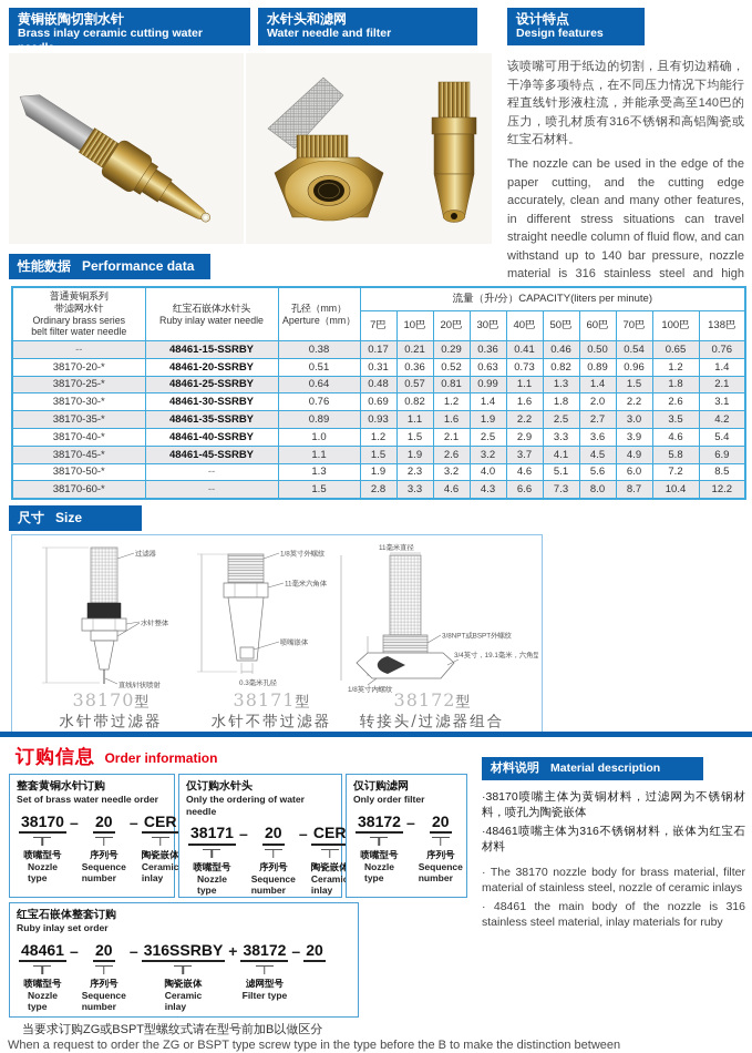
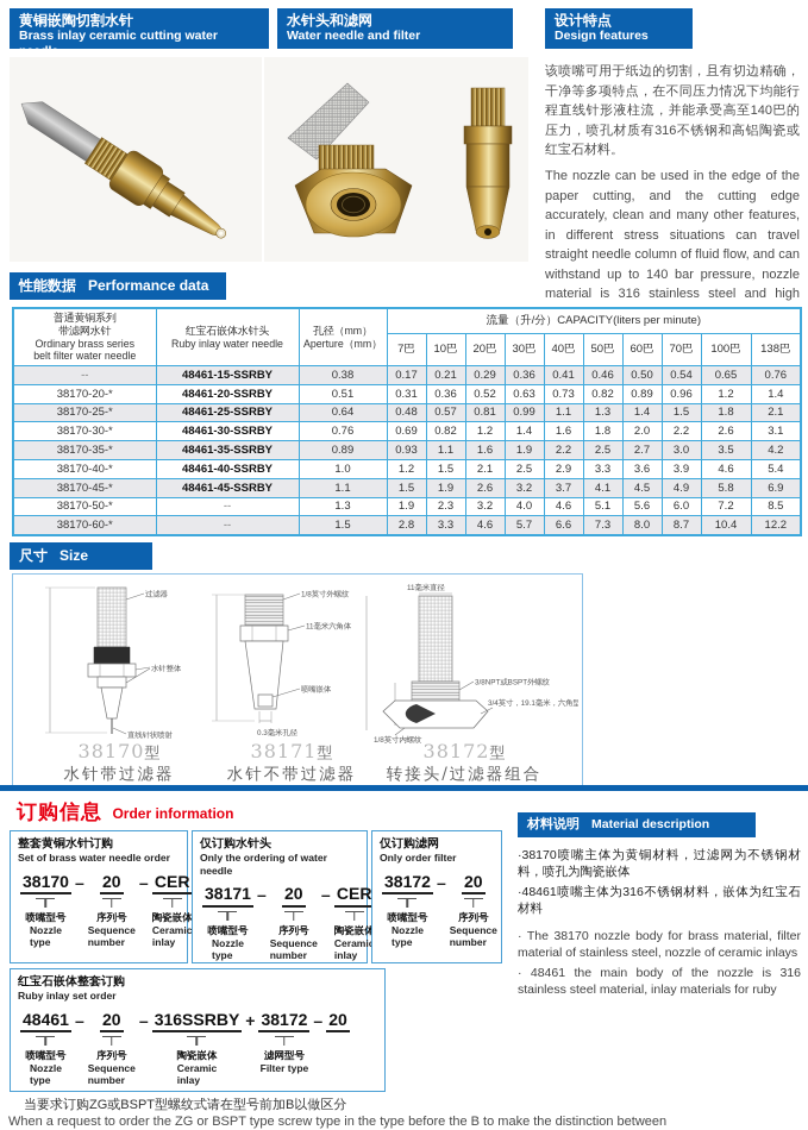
  黄铜嵌陶切割水针
  Brass inlay ceramic cutting water needle
  水针头和滤网
  Water needle and filter
  设计特点
  Design features
  该喷嘴可用于纸边的切割，且有切边精确，干净等多项特点，在不同压力情况下均能行程直线针形液柱流，并能承受高至140巴的压力，喷孔材质有316不锈钢和高铝陶瓷或红宝石材料。
  The nozzle can be used in the edge of the paper cutting, and the cutting edge accurately, clean and many other features, in different stress situations can travel straight needle column of fluid flow, and can withstand up to 140 bar pressure, nozzle material is 316 stainless steel and high
  性能数据
  Performance data
  普通黄铜系列 带滤网水针 Ordinary brass series belt filter water needle	红宝石嵌体水针头 Ruby inlay water needle	孔径（mm） Aperture（mm）	流量（升/分）CAPACITY(liters per minute)
  7巴	10巴	20巴	30巴	40巴	50巴	60巴	70巴	100巴	138巴
  --	48461-15-SSRBY	0.38	0.17	0.21	0.29	0.36	0.41	0.46	0.50	0.54	0.65	0.76
  38170-20-*	48461-20-SSRBY	0.51	0.31	0.36	0.52	0.63	0.73	0.82	0.89	0.96	1.2	1.4
  38170-25-*	48461-25-SSRBY	0.64	0.48	0.57	0.81	0.99	1.1	1.3	1.4	1.5	1.8	2.1
  38170-30-*	48461-30-SSRBY	0.76	0.69	0.82	1.2	1.4	1.6	1.8	2.0	2.2	2.6	3.1
  38170-35-*	48461-35-SSRBY	0.89	0.93	1.1	1.6	1.9	2.2	2.5	2.7	3.0	3.5	4.2
  38170-40-*	48461-40-SSRBY	1.0	1.2	1.5	2.1	2.5	2.9	3.3	3.6	3.9	4.6	5.4
  38170-45-*	48461-45-SSRBY	1.1	1.5	1.9	2.6	3.2	3.7	4.1	4.5	4.9	5.8	6.9
  38170-50-*	--	1.3	1.9	2.3	3.2	4.0	4.6	5.1	5.6	6.0	7.2	8.5
- 38170-60-*	--	1.5	2.8	3.3	4.6	4.3	6.6	7.3	8.0	8.7	10.4	12.2
+ 38170-60-*	--	1.5	2.8	3.3	4.6	5.7	6.6	7.3	8.0	8.7	10.4	12.2
  尺寸
  Size
  38170型
  水针带过滤器
  38171型
  水针不带过滤器
  38172型
  转接头/过滤器组合
  订购信息 Order information
  整套黄铜水针订购
  Set of brass water needle order
  38170
  喷嘴型号
  Nozzle
  type
  –
  20
  序列号
  Sequence
  number
  –
  CER
  陶瓷嵌体
  Ceramic
  inlay
  仅订购水针头
  Only the ordering of water needle
  38171
  喷嘴型号
  Nozzle
  type
  –
  20
  序列号
  Sequence
  number
  –
  CER
  陶瓷嵌体
  Cerami
  inlay
  仅订购滤网
  Only order filter
  38172
  喷嘴型号
  Nozzle
  type
  –
  20
  序列号
  Sequence
  number
  材料说明
  Material description
  ·38170喷嘴主体为黄铜材料，过滤网为不锈钢材料，喷孔为陶瓷嵌体
  ·48461喷嘴主体为316不锈钢材料，嵌体为红宝石材料
  · The 38170 nozzle body for brass material, filter material of stainless steel, nozzle of ceramic inlays
  · 48461 the main body of the nozzle is 316 stainless steel material, inlay materials for ruby
  红宝石嵌体整套订购
  Ruby inlay set order
  48461
  喷嘴型号
  Nozzle
  type
  –
  20
  序列号
  Sequence
  number
  –
  316SSRBY
  陶瓷嵌体
  Ceramic
  inlay
  +
  38172
  滤网型号
  Filter type
  –
  20
  当要求订购ZG或BSPT型螺纹式请在型号前加B以做区分
  When a request to order the ZG or BSPT type screw type in the type before the B to make the distinction between
